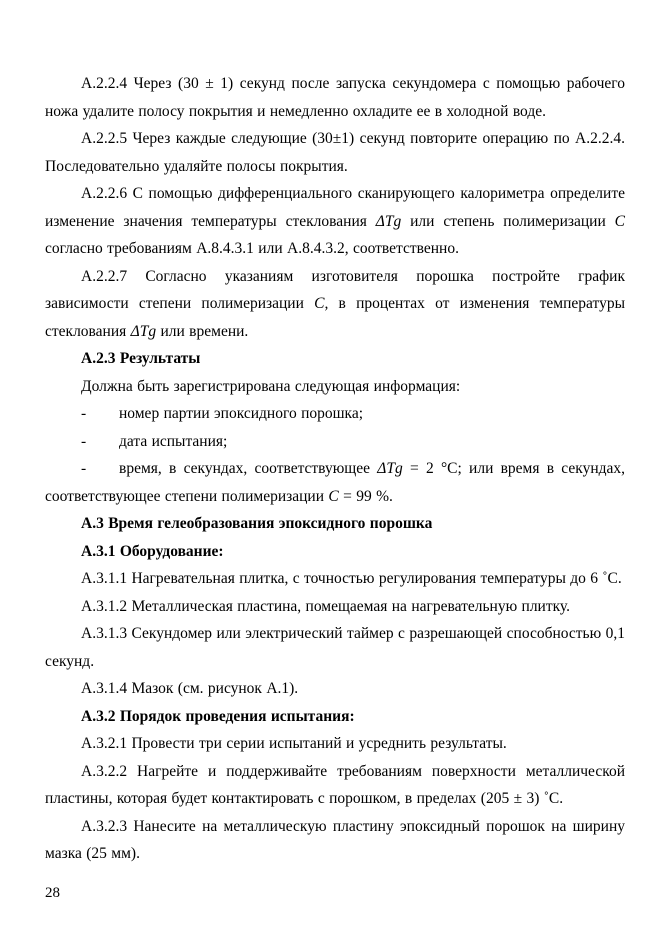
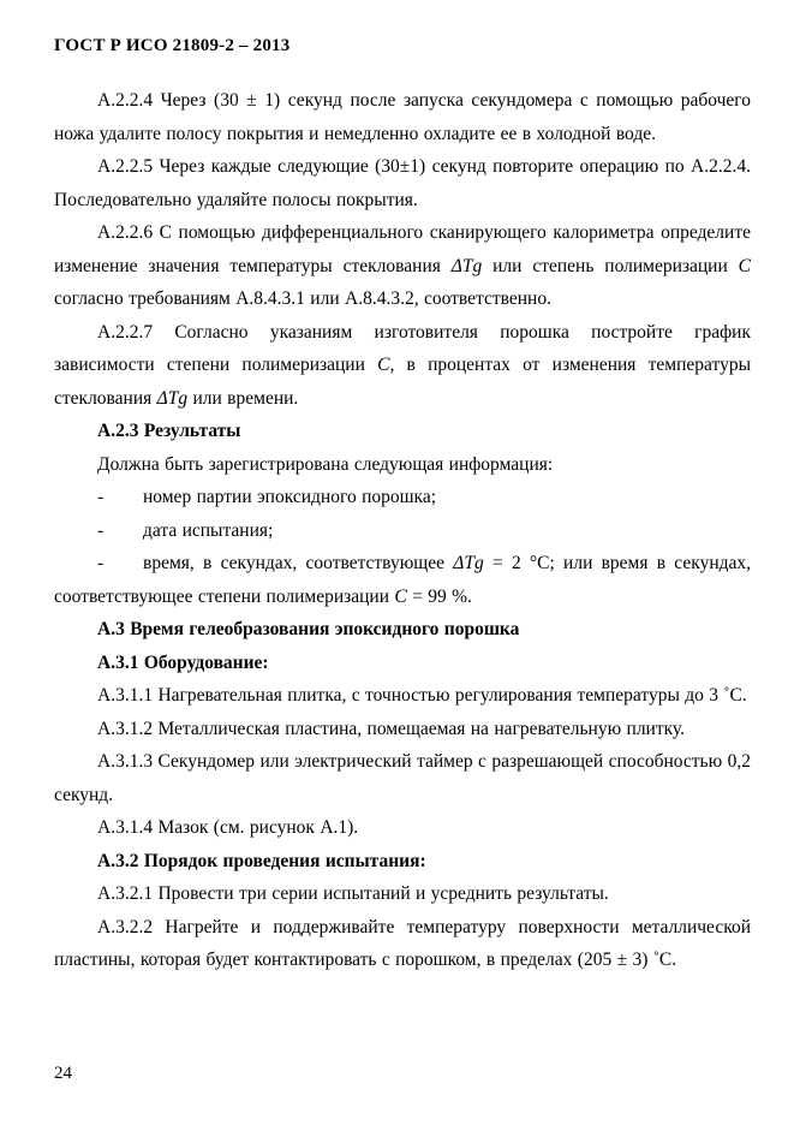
+ ГОСТ Р ИСО 21809-2 – 2013
  А.2.2.4 Через (30 ± 1) секунд после запуска секундомера с помощью рабочего ножа удалите полосу покрытия и немедленно охладите ее в холодной воде.
  А.2.2.5 Через каждые следующие (30±1) секунд повторите операцию по А.2.2.4. Последовательно удаляйте полосы покрытия.
  А.2.2.6 С помощью дифференциального сканирующего калориметра определите изменение значения температуры стеклования ΔTg или степень полимеризации С согласно требованиям А.8.4.3.1 или А.8.4.3.2, соответственно.
  А.2.2.7 Согласно указаниям изготовителя порошка постройте график зависимости степени полимеризации С, в процентах от изменения температуры стеклования ΔTg или времени.
  А.2.3 Результаты
  Должна быть зарегистрирована следующая информация:
  - номер партии эпоксидного порошка;
  - дата испытания;
  - время, в секундах, соответствующее ΔTg = 2 °С; или время в секундах, соответствующее степени полимеризации С = 99 %.
  А.3 Время гелеобразования эпоксидного порошка
  А.3.1 Оборудование:
- А.3.1.1 Нагревательная плитка, с точностью регулирования температуры до 6 ˚С.
+ А.3.1.1 Нагревательная плитка, с точностью регулирования температуры до 3 ˚С.
  А.3.1.2 Металлическая пластина, помещаемая на нагревательную плитку.
- А.3.1.3 Секундомер или электрический таймер с разрешающей способностью 0,1 секунд.
+ А.3.1.3 Секундомер или электрический таймер с разрешающей способностью 0,2 секунд.
  А.3.1.4 Мазок (см. рисунок А.1).
  А.3.2 Порядок проведения испытания:
  А.3.2.1 Провести три серии испытаний и усреднить результаты.
- А.3.2.2 Нагрейте и поддерживайте требованиям поверхности металлической пластины, которая будет контактировать с порошком, в пределах (205 ± 3) ˚С.
+ А.3.2.2 Нагрейте и поддерживайте температуру поверхности металлической пластины, которая будет контактировать с порошком, в пределах (205 ± 3) ˚С.
- А.3.2.3 Нанесите на металлическую пластину эпоксидный порошок на ширину мазка (25 мм).
- 28
+ 24
